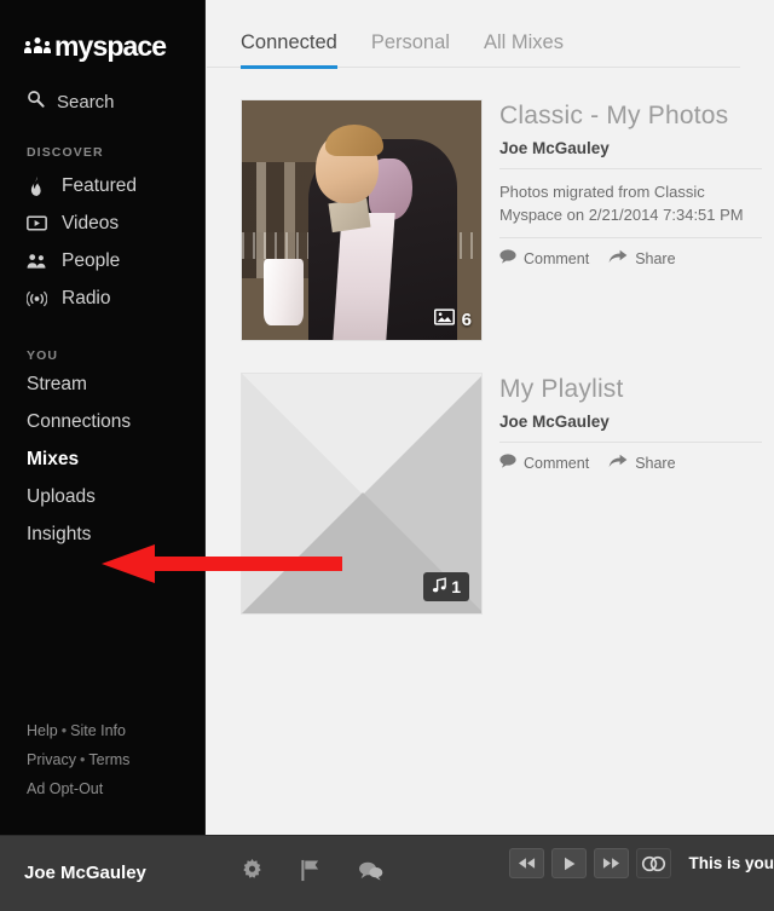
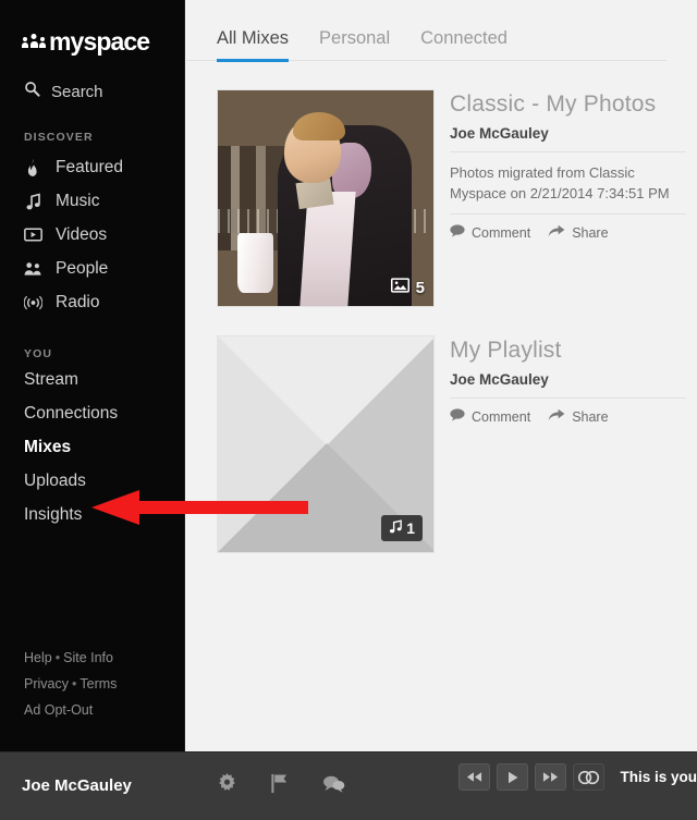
  myspace
  Search
  DISCOVER
  Featured
+ Music
  Videos
  People
  Radio
  YOU
  Stream
  Connections
  Mixes
  Uploads
  Insights
  Help • Site Info
  Privacy • Terms
  Ad Opt-Out
- Connected
+ All Mixes
  Personal
- All Mixes
+ Connected
- 6
+ 5
  Classic - My Photos
  Joe McGauley
  Photos migrated from Classic Myspace on 2/21/2014 7:34:51 PM
  Comment
  Share
  1
  My Playlist
  Joe McGauley
  Comment
  Share
  Joe McGauley
  This is you
